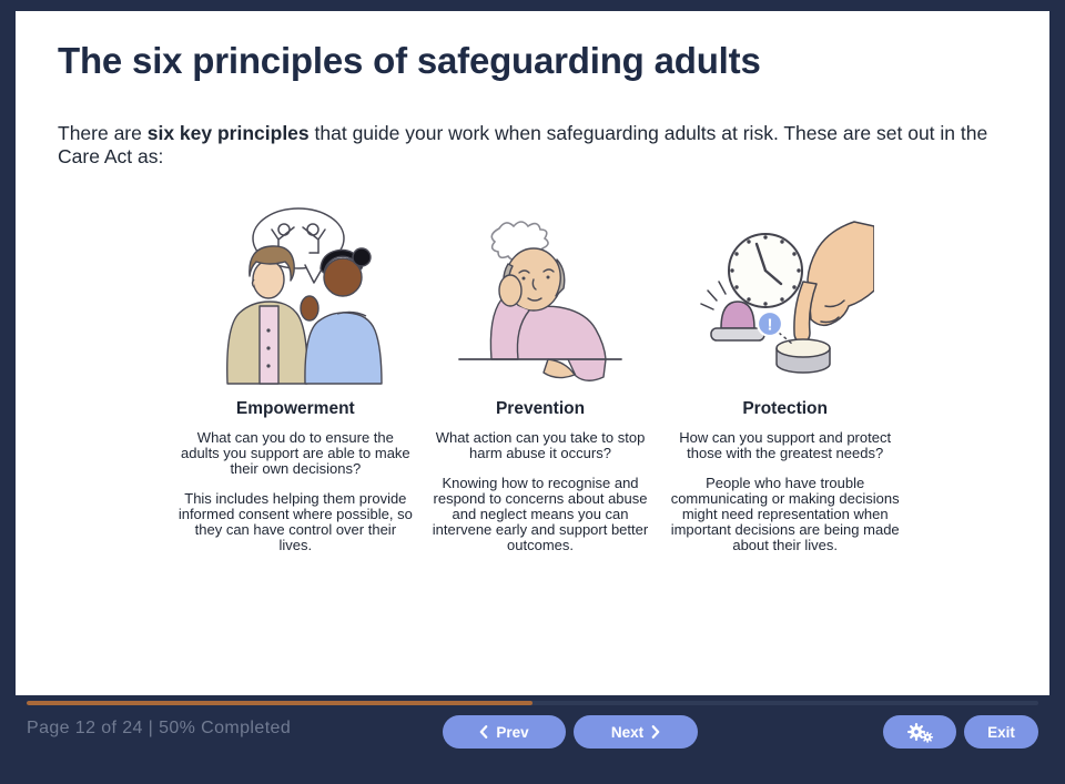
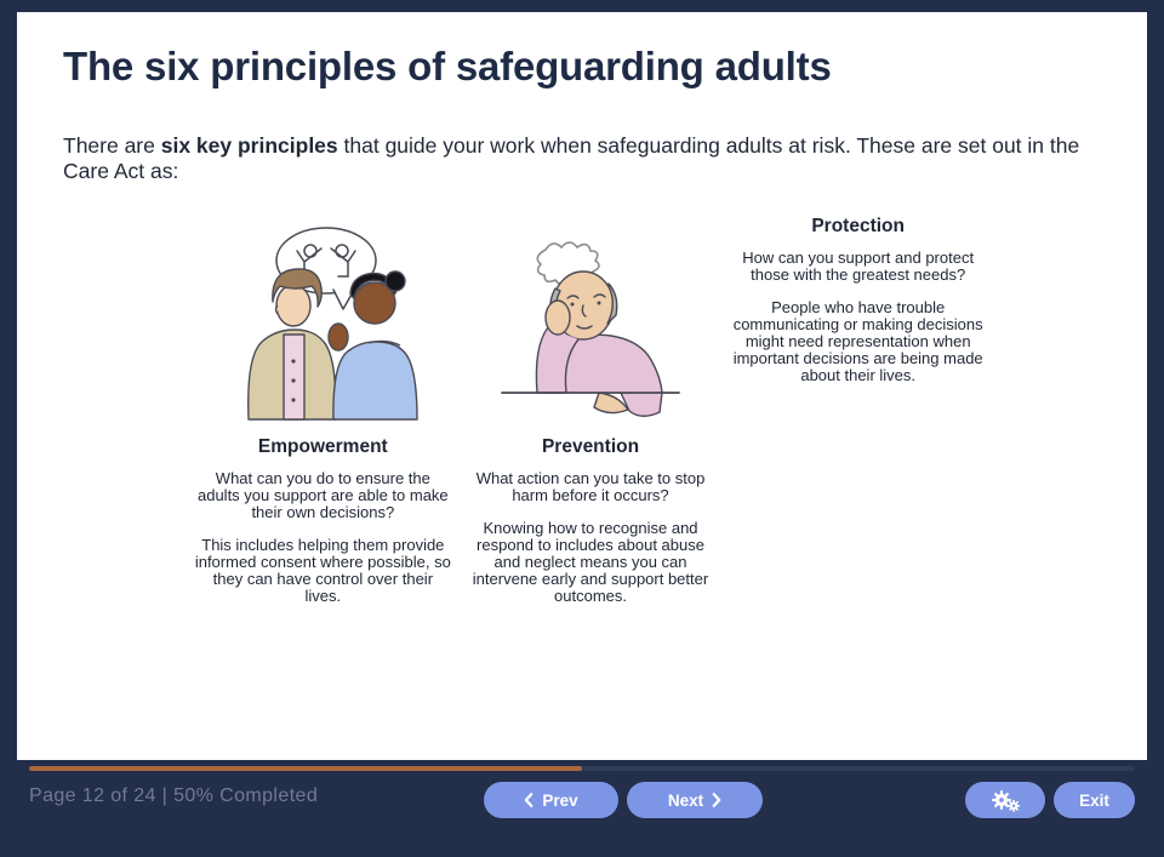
  The six principles of safeguarding adults
  There are six key principles that guide your work when safeguarding adults at risk. These are set out in the Care Act as:
  Empowerment
  What can you do to ensure the adults you support are able to make their own decisions?
  This includes helping them provide informed consent where possible, so they can have control over their lives.
  Prevention
- What action can you take to stop harm abuse it occurs?
+ What action can you take to stop harm before it occurs?
- Knowing how to recognise and respond to concerns about abuse and neglect means you can intervene early and support better outcomes.
+ Knowing how to recognise and respond to includes about abuse and neglect means you can intervene early and support better outcomes.
- !
  Protection
  How can you support and protect those with the greatest needs?
  People who have trouble communicating or making decisions might need representation when important decisions are being made about their lives.
  Page 12 of 24 | 50% Completed
  Prev
  Next
  Exit
